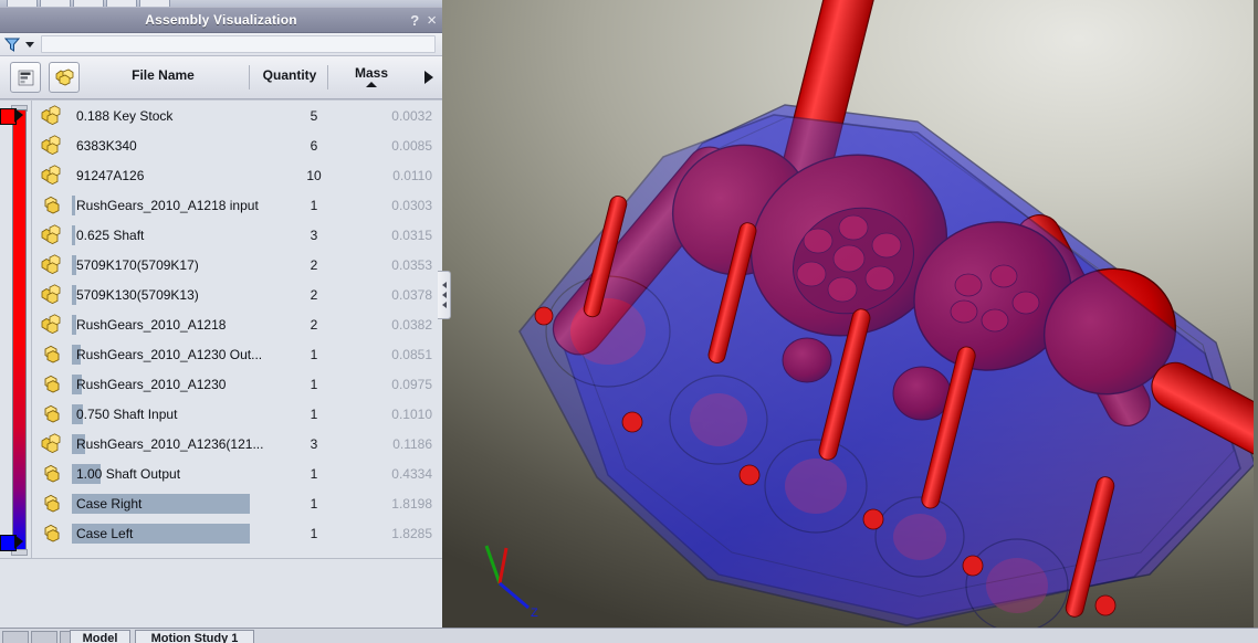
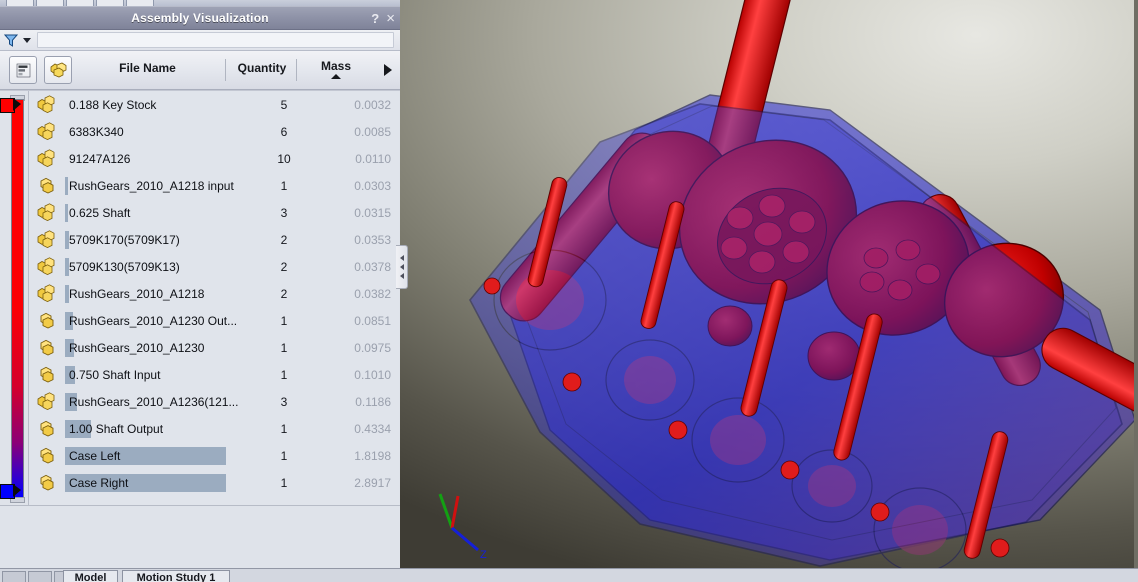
  Assembly Visualization
  ?
  ×
  File Name
  Quantity
  Mass
  0.188 Key Stock
  5
  0.0032
  6383K340
  6
  0.0085
  91247A126
  10
  0.0110
  RushGears_2010_A1218 input
  1
  0.0303
  0.625 Shaft
  3
  0.0315
  5709K170(5709K17)
  2
  0.0353
  5709K130(5709K13)
  2
  0.0378
  RushGears_2010_A1218
  2
  0.0382
  RushGears_2010_A1230 Out...
  1
  0.0851
  RushGears_2010_A1230
  1
  0.0975
  0.750 Shaft Input
  1
  0.1010
  RushGears_2010_A1236(121...
  3
  0.1186
  1.00 Shaft Output
  1
  0.4334
- Case Right
+ Case Left
  1
  1.8198
- Case Left
+ Case Right
  1
- 1.8285
+ 2.8917
  Z
  Model
  Motion Study 1
